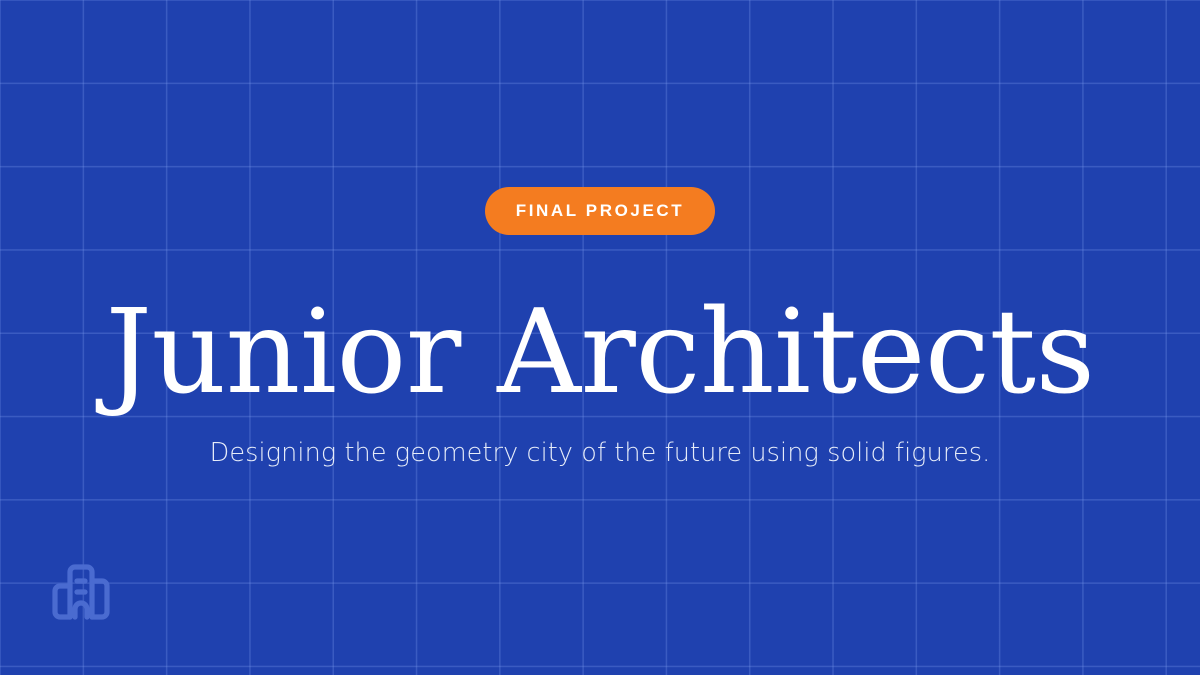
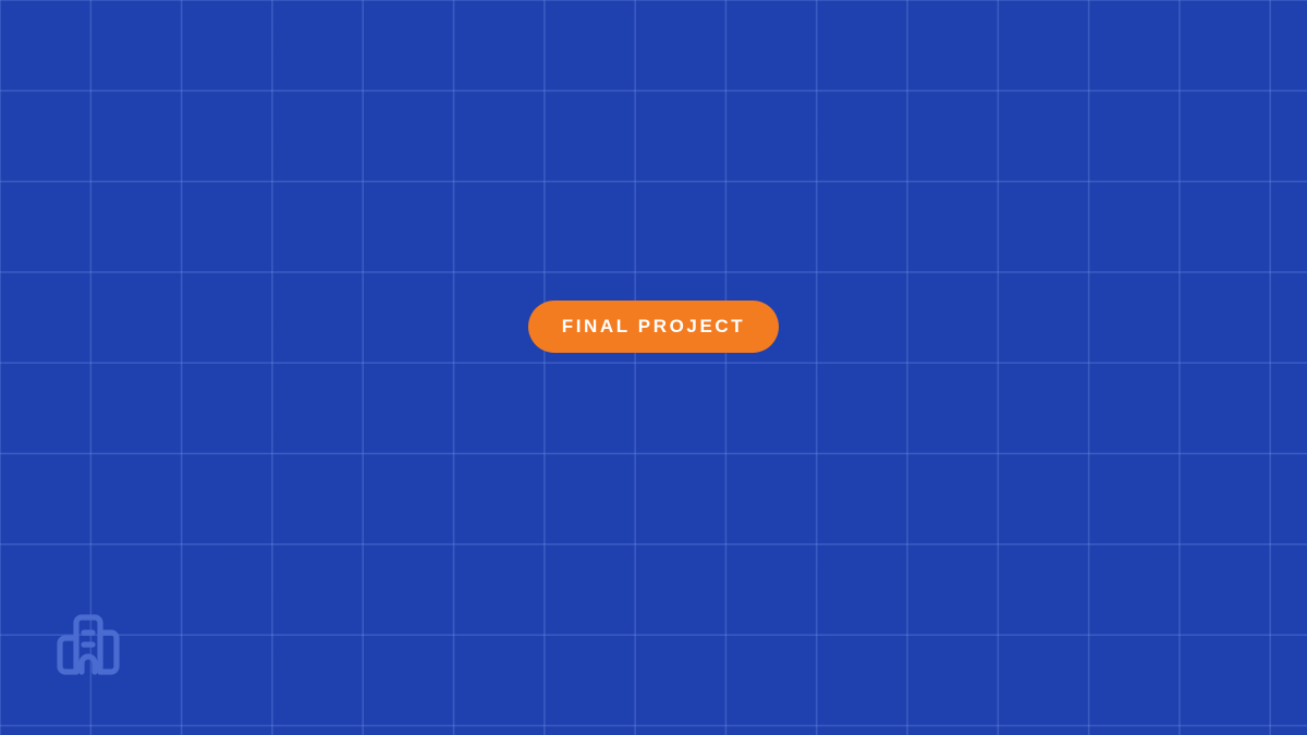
  FINAL PROJECT
- Junior Architects
- Designing the geometry city of the future using solid figures.
